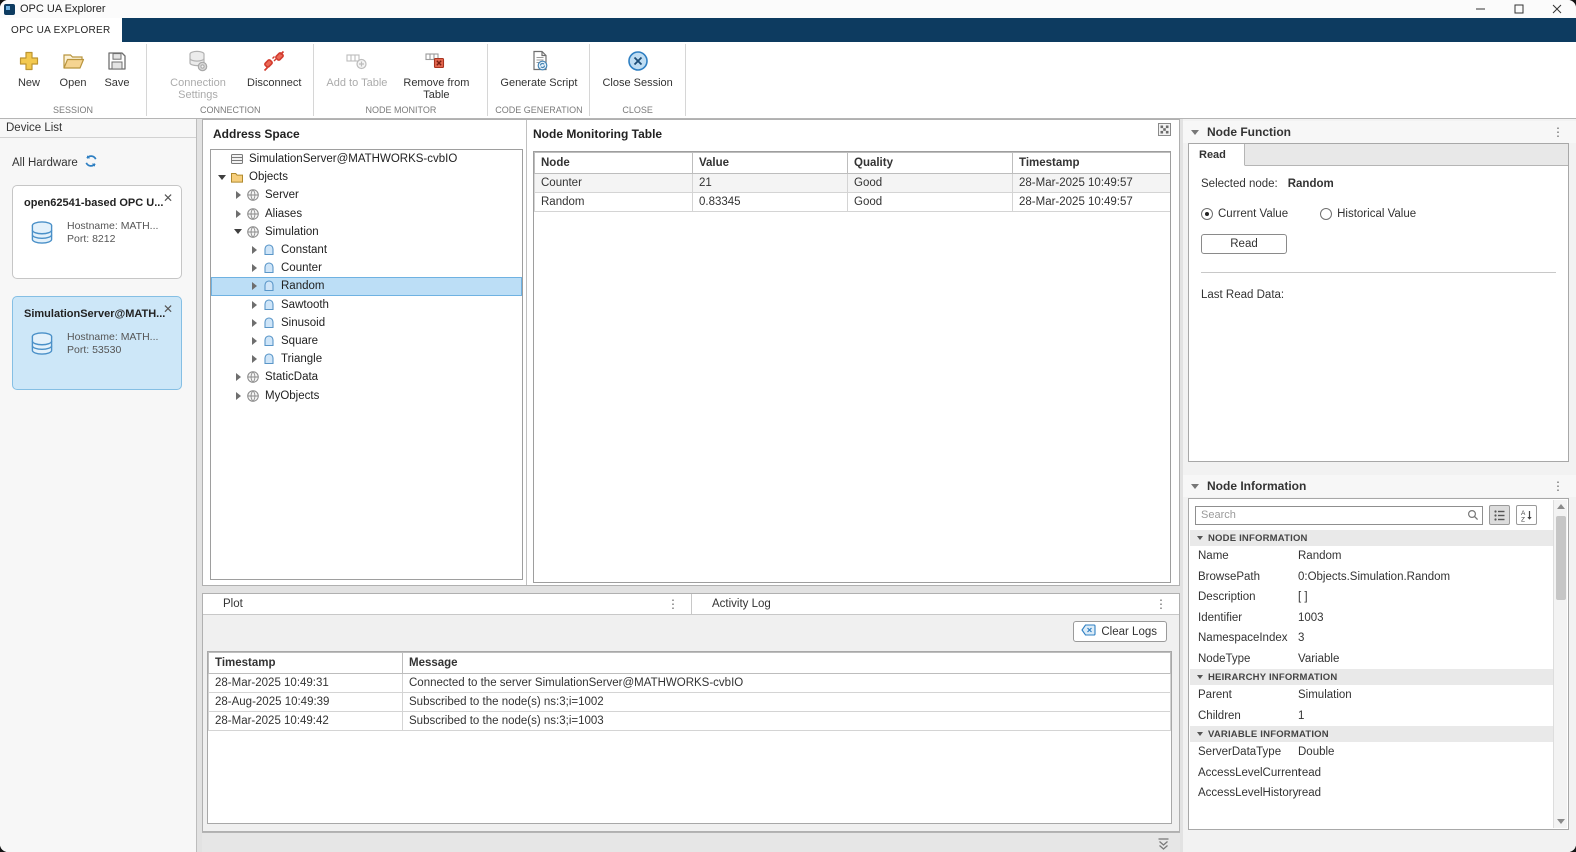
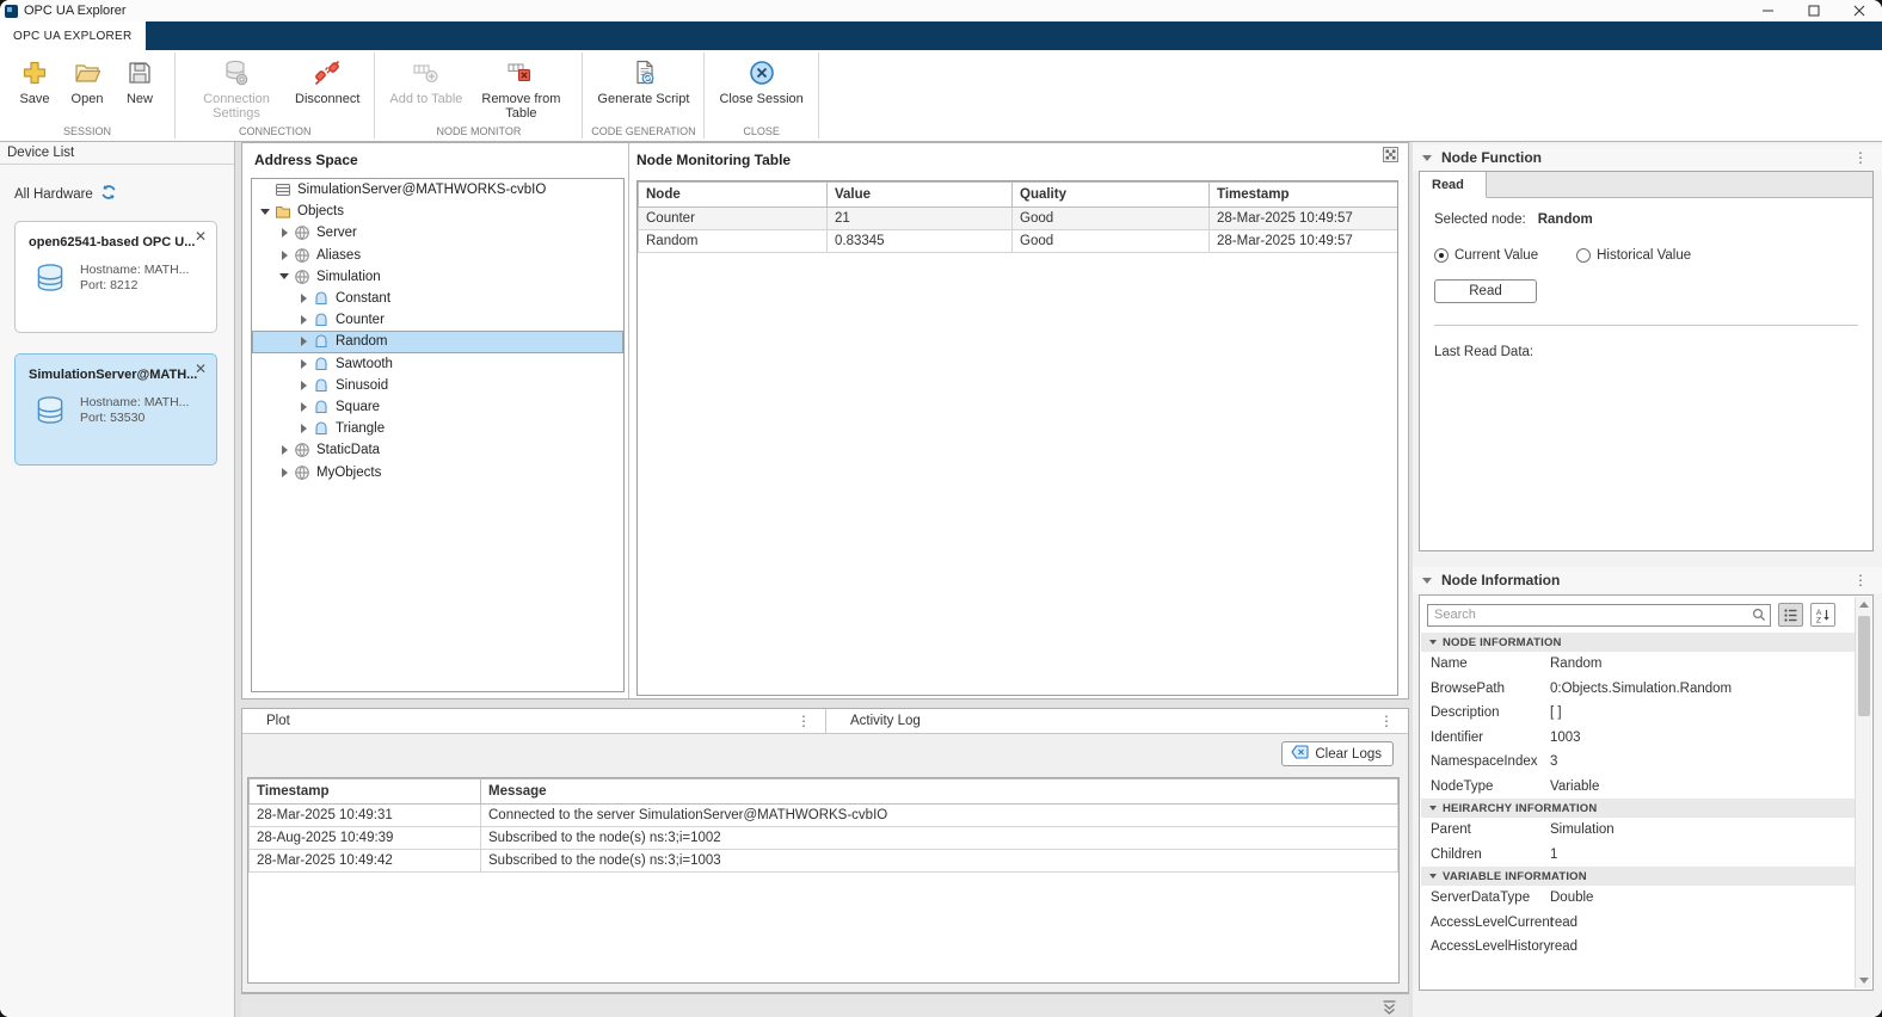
  OPC UA Explorer
  OPC UA EXPLORER
- New
+ Save
  Open
- Save
+ New
  SESSION
  Connection Settings
  Disconnect
  CONNECTION
  Add to Table
  Remove from Table
  NODE MONITOR
  Generate Script
  CODE GENERATION
  Close Session
  CLOSE
  Device List
  All Hardware
  open62541-based OPC U...
  ✕
  Hostname: MATH...
  Port: 8212
  SimulationServer@MATH...
  ✕
  Hostname: MATH...
  Port: 53530
  Address Space
  SimulationServer@MATHWORKS-cvbIO
  Objects
  Server
  Aliases
  Simulation
  Constant
  Counter
  Random
  Sawtooth
  Sinusoid
  Square
  Triangle
  StaticData
  MyObjects
  Node Monitoring Table
  Node	Value	Quality	Timestamp
  Counter	21	Good	28-Mar-2025 10:49:57
  Random	0.83345	Good	28-Mar-2025 10:49:57
  Plot
  ⋮
  Activity Log
  ⋮
  Clear Logs
  Timestamp	Message
  28-Mar-2025 10:49:31	Connected to the server SimulationServer@MATHWORKS-cvbIO
  28-Aug-2025 10:49:39	Subscribed to the node(s) ns:3;i=1002
  28-Mar-2025 10:49:42	Subscribed to the node(s) ns:3;i=1003
  Node Function
  ⋮
  Read
  Selected node:
  Random
  Current Value
  Historical Value
  Read
  Last Read Data:
  Node Information
  ⋮
  Search
  NODE INFORMATION
  Name
  Random
  BrowsePath
  0:Objects.Simulation.Random
  Description
  [ ]
  Identifier
  1003
  NamespaceIndex
  3
  NodeType
  Variable
  HEIRARCHY INFORMATION
  Parent
  Simulation
  Children
  1
  VARIABLE INFORMATION
  ServerDataType
  Double
  AccessLevelCurrent
  read
  AccessLevelHistory
  read
